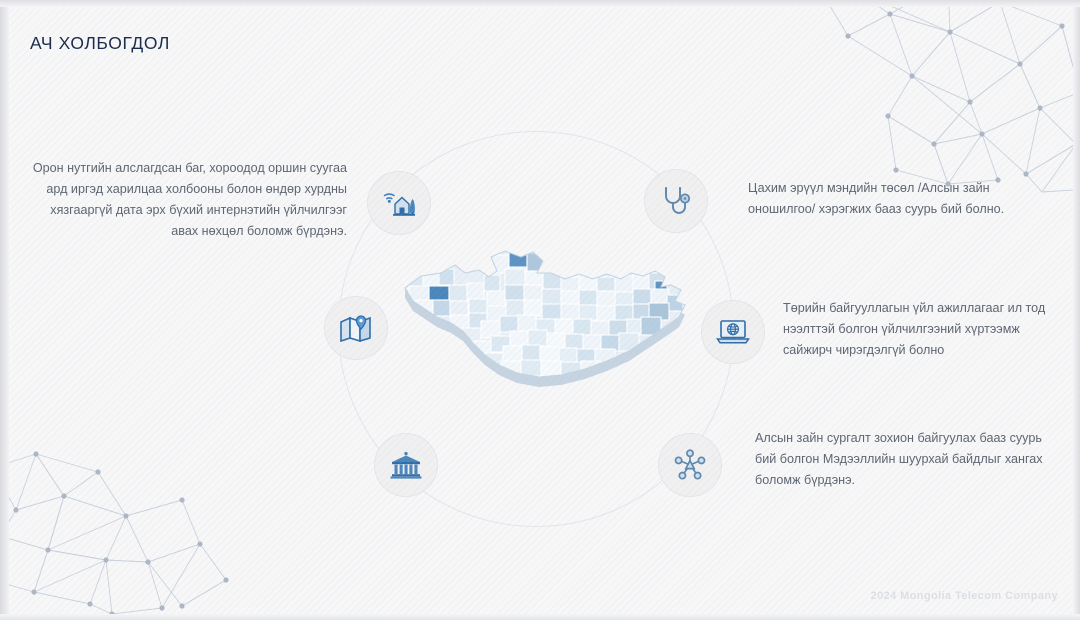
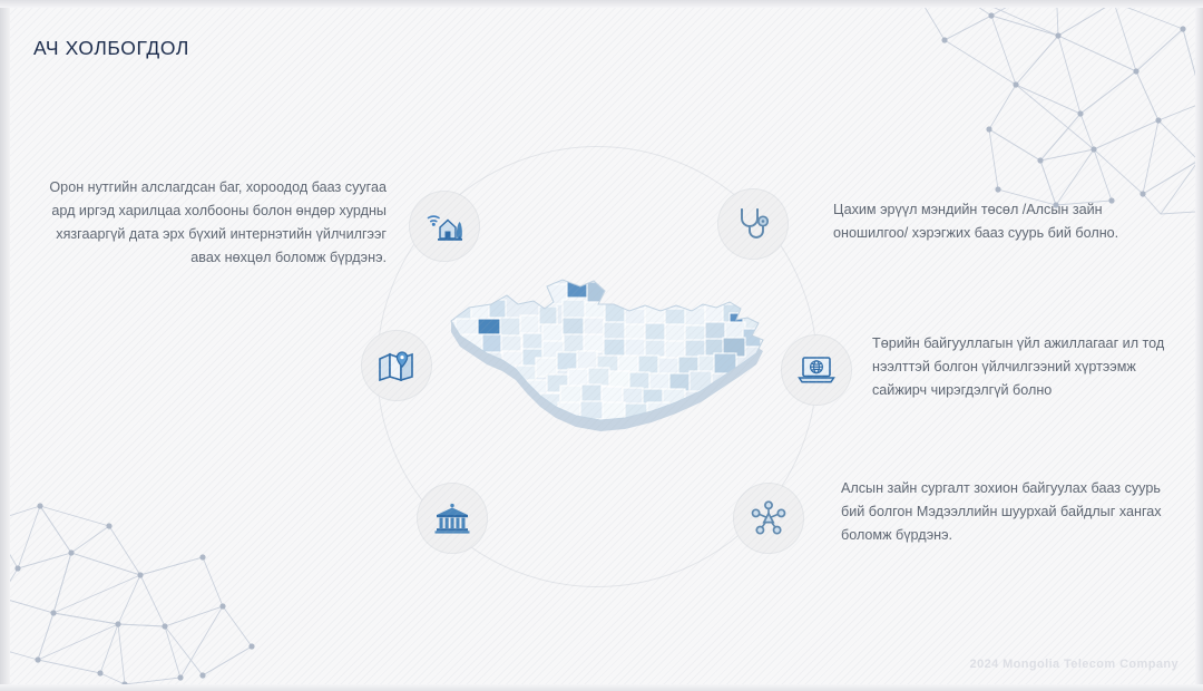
  АЧ ХОЛБОГДОЛ
- Орон нутгийн алслагдсан баг, хороодод оршин суугаа ард иргэд харилцаа холбооны болон өндөр хурдны хязгааргүй дата эрх бүхий интернэтийн үйлчилгээг авах нөхцөл боломж бүрдэнэ.
+ Орон нутгийн алслагдсан баг, хороодод бааз суугаа ард иргэд харилцаа холбооны болон өндөр хурдны хязгааргүй дата эрх бүхий интернэтийн үйлчилгээг авах нөхцөл боломж бүрдэнэ.
  Цахим эрүүл мэндийн төсөл /Алсын зайн оношилгоо/ хэрэгжих бааз суурь бий болно.
  Төрийн байгууллагын үйл ажиллагааг ил тод нээлттэй болгон үйлчилгээний хүртээмж сайжирч чирэгдэлгүй болно
  Алсын зайн сургалт зохион байгуулах бааз суурь бий болгон Мэдээллийн шуурхай байдлыг хангах боломж бүрдэнэ.
  2024 Mongolia Telecom Company
